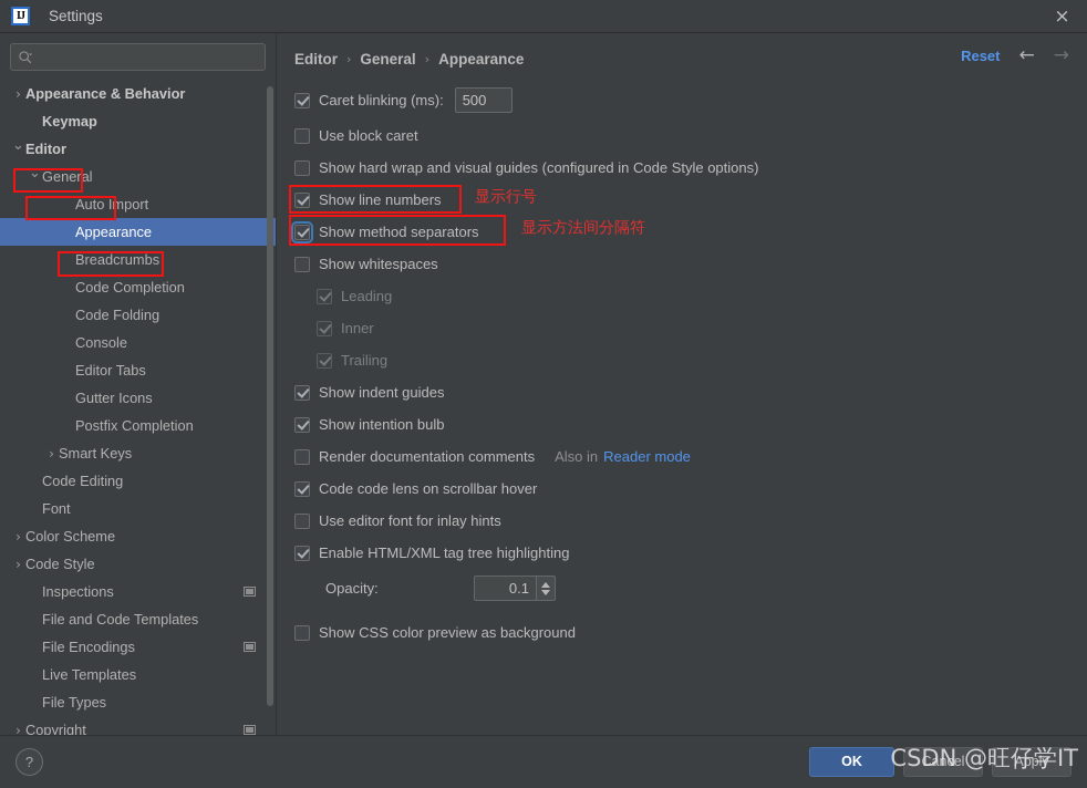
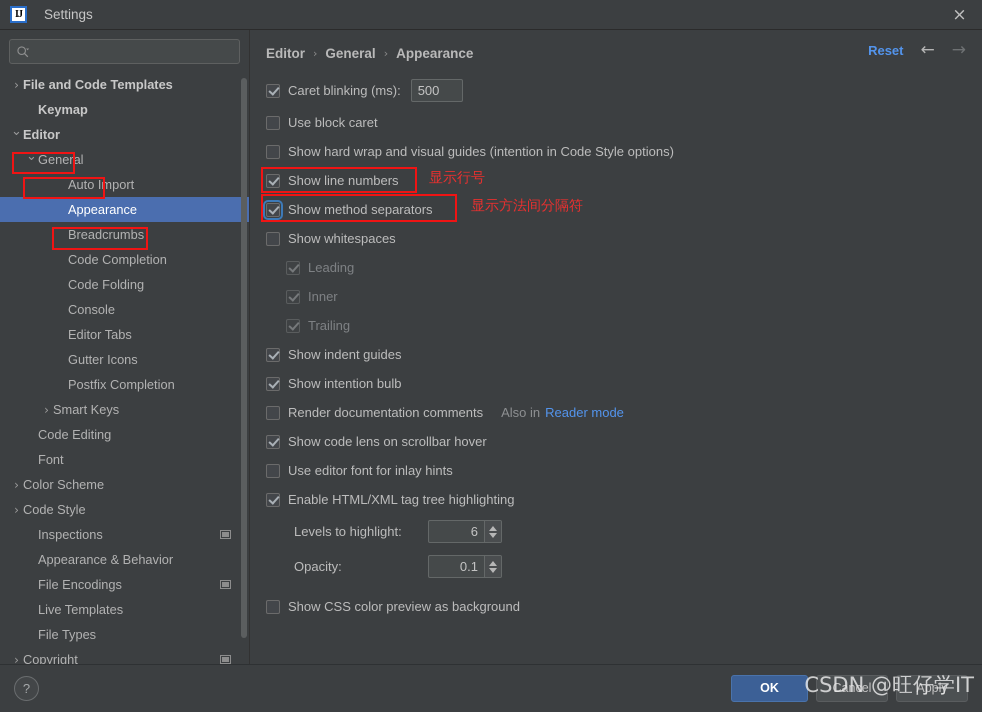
  IJ
  Settings
  ×
  ›
- Appearance & Behavior
+ File and Code Templates
  Keymap
  ⌄
  Editor
  ⌄
  General
  Auto Import
  Appearance
  Breadcrumbs
  Code Completion
  Code Folding
  Console
  Editor Tabs
  Gutter Icons
  Postfix Completion
  ›
  Smart Keys
  Code Editing
  Font
  ›
  Color Scheme
  ›
  Code Style
  Inspections
- File and Code Templates
+ Appearance & Behavior
  File Encodings
  Live Templates
  File Types
  ›
  Copyright
  Editor
  ›
  General
  ›
  Appearance
  Reset
  ←
  →
  Caret blinking (ms):
  500
  Use block caret
- Show hard wrap and visual guides (configured in Code Style options)
+ Show hard wrap and visual guides (intention in Code Style options)
  Show line numbers
  显示行号
  Show method separators
  显示方法间分隔符
  Show whitespaces
  Leading
  Inner
  Trailing
  Show indent guides
  Show intention bulb
  Render documentation comments
  Also in
  Reader mode
- Code code lens on scrollbar hover
+ Show code lens on scrollbar hover
  Use editor font for inlay hints
  Enable HTML/XML tag tree highlighting
+ Levels to highlight:
+ 6
  Opacity:
  0.1
  Show CSS color preview as background
  ?
  OK
  Cancel
  Apply
  CSDN @旺仔学IT
